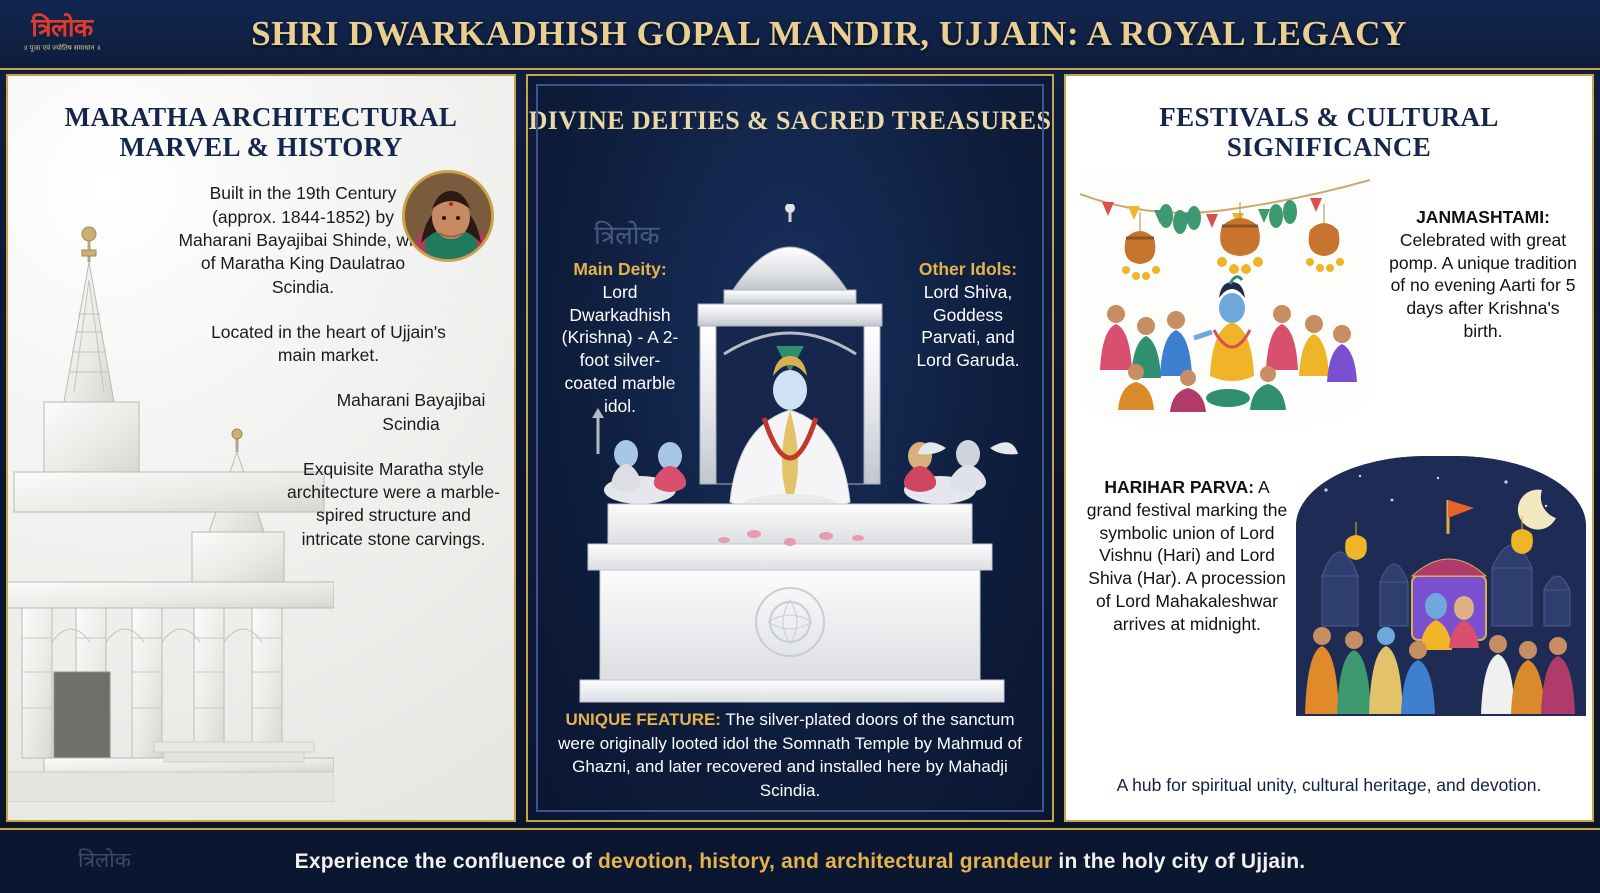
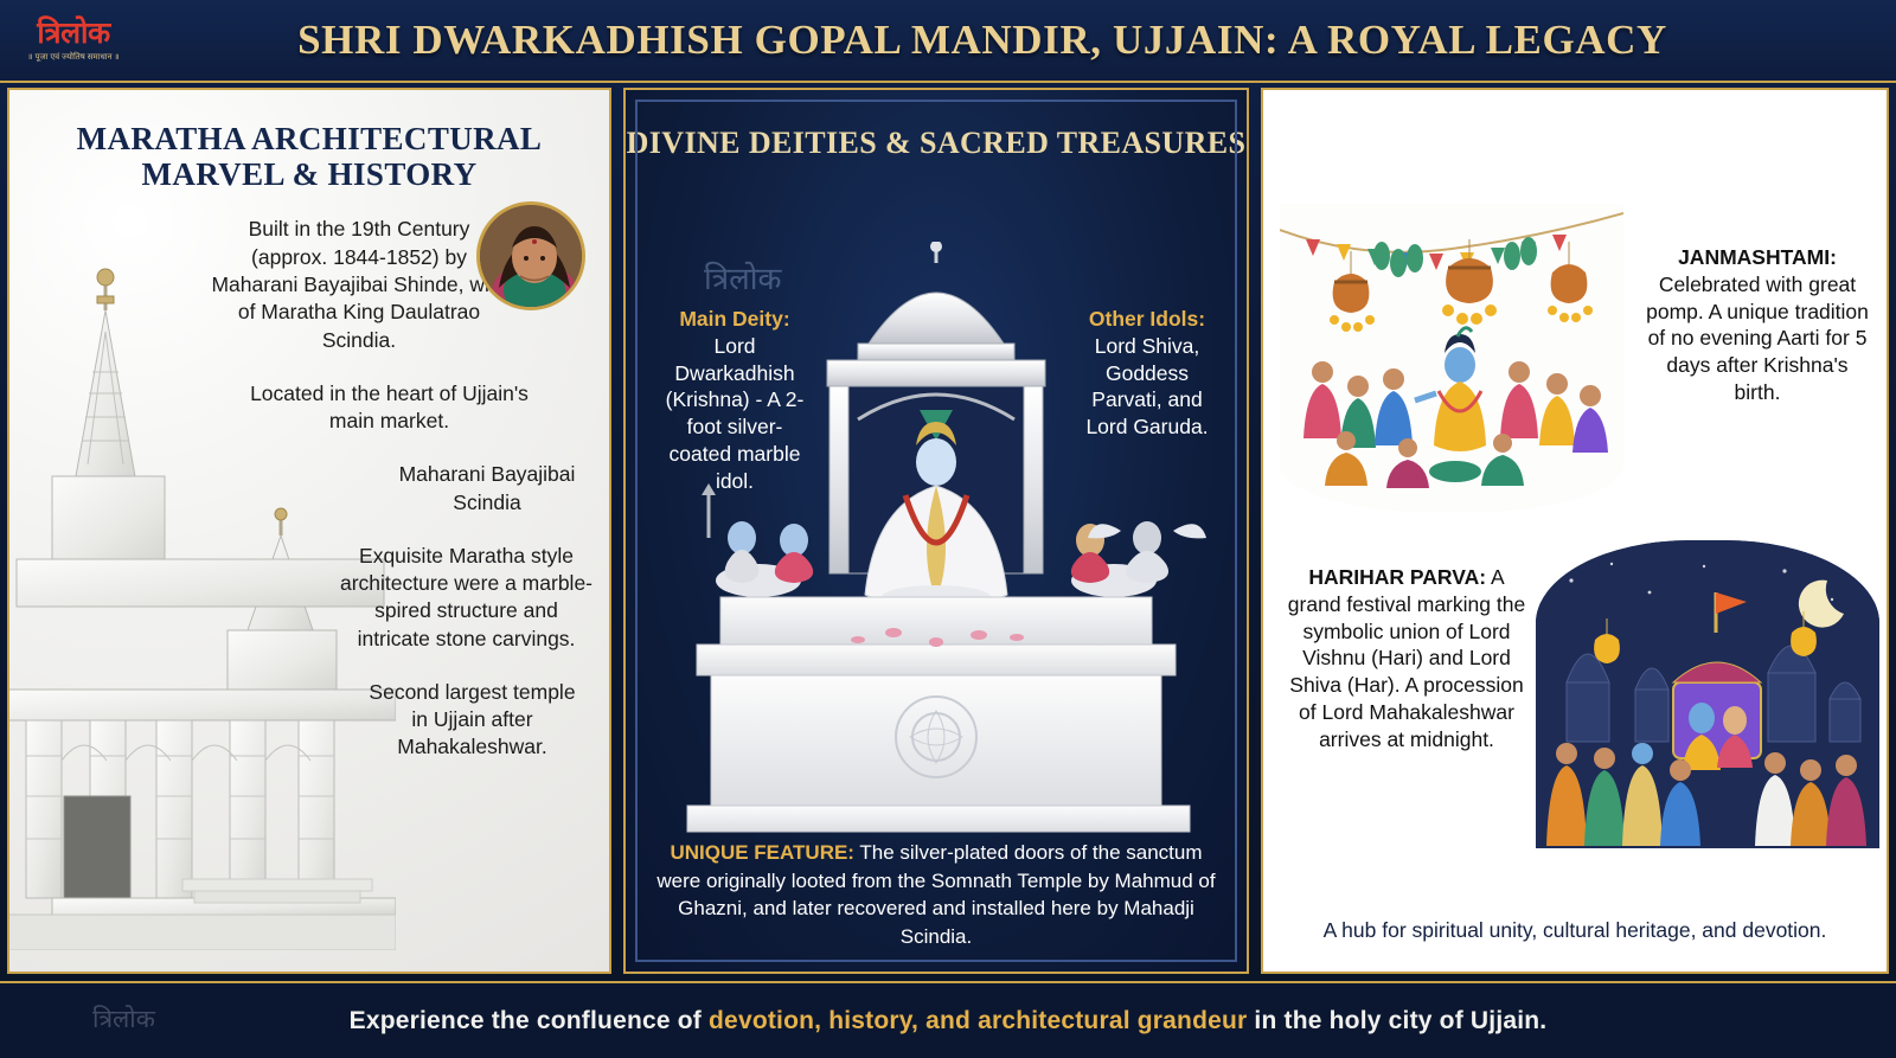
  त्रिलोक
  SHRI DWARKADHISH GOPAL MANDIR, UJJAIN: A ROYAL LEGACY
  MARATHA ARCHITECTURAL MARVEL & HISTORY
  Built in the 19th Century (approx. 1844-1852) by Maharani Bayajibai Shinde, w of Maratha King Daulatrao Scindia.
  Located in the heart of Ujjain's main market.
  Maharani Bayajibai Scindia
  Exquisite Maratha style architecture were a marble-spired structure and intricate stone carvings.
+ Second largest temple in Ujjain after Mahakaleshwar.
  DIVINE DEITIES & SACRED TREASURES
  त्रिलोक
  Main Deity:
  Lord Dwarkadhish (Krishna) - A 2-foot silver-coated marble idol.
  Other Idols:
  Lord Shiva, Goddess Parvati, and Lord Garuda.
- UNIQUE FEATURE: The silver-plated doors of the sanctum were originally looted idol the Somnath Temple by Mahmud of Ghazni, and later recovered and installed here by Mahadji Scindia.
+ UNIQUE FEATURE: The silver-plated doors of the sanctum were originally looted from the Somnath Temple by Mahmud of Ghazni, and later recovered and installed here by Mahadji Scindia.
- FESTIVALS & CULTURAL SIGNIFICANCE
  JANMASHTAMI: Celebrated with great pomp. A unique tradition of no evening Aarti for 5 days after Krishna's birth.
  HARIHAR PARVA: A grand festival marking the symbolic union of Lord Vishnu (Hari) and Lord Shiva (Har). A procession of Lord Mahakaleshwar arrives at midnight.
  A hub for spiritual unity, cultural heritage, and devotion.
  त्रिलोक
  Experience the confluence of devotion, history, and architectural grandeur in the holy city of Ujjain.
